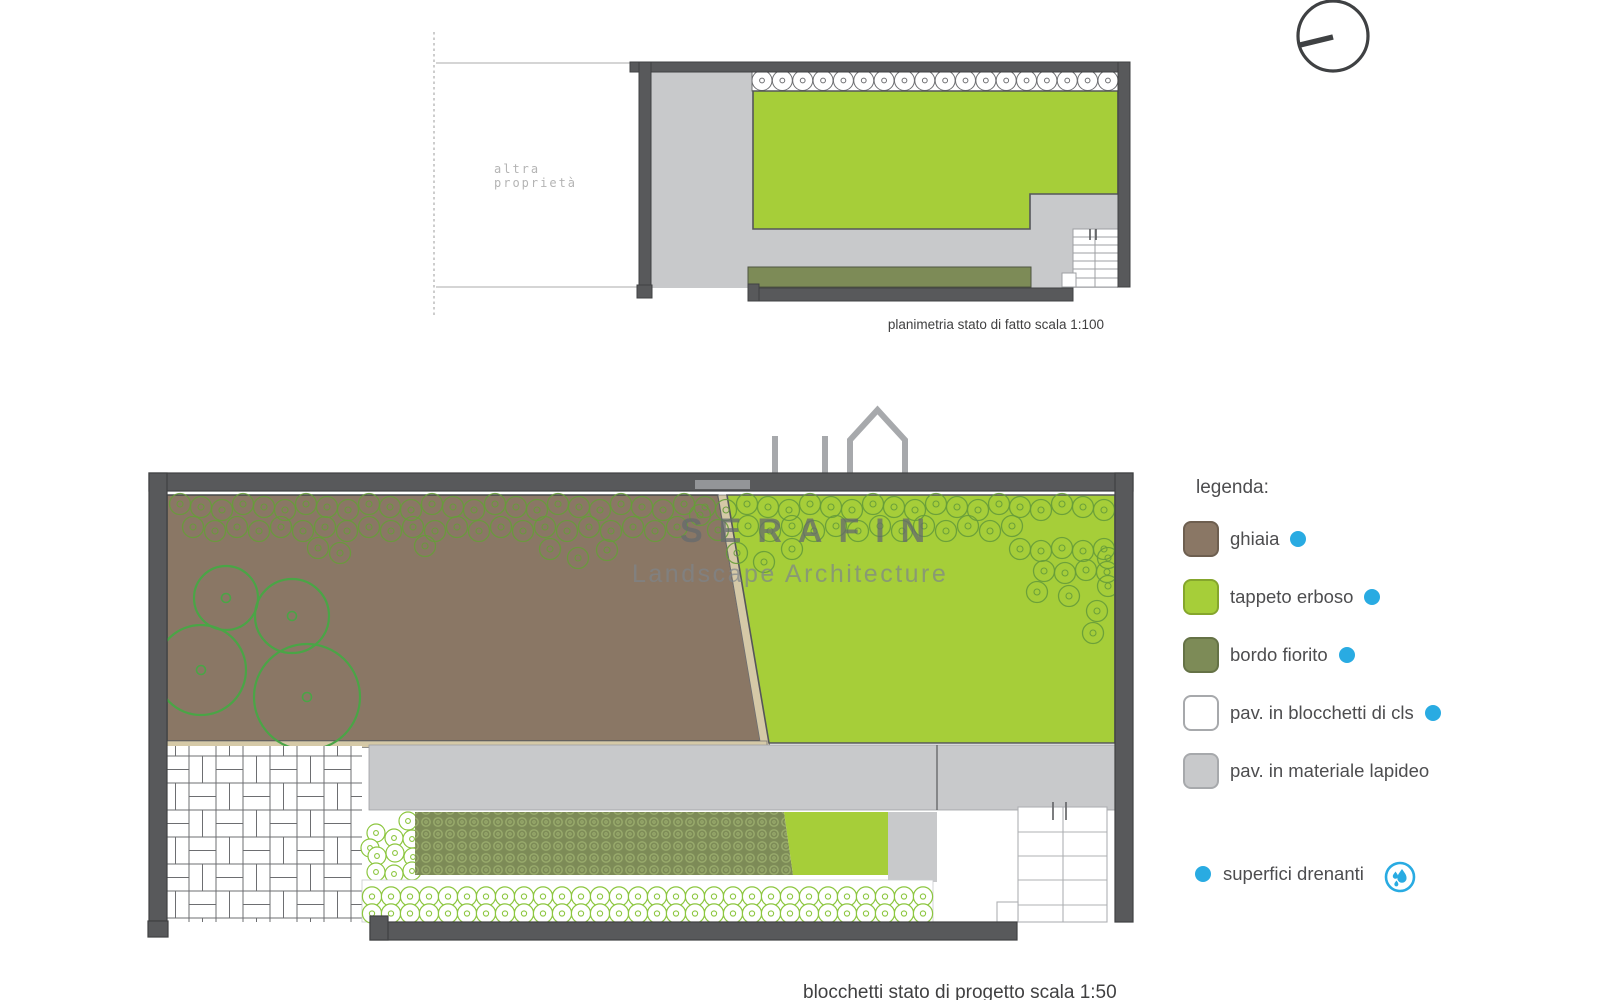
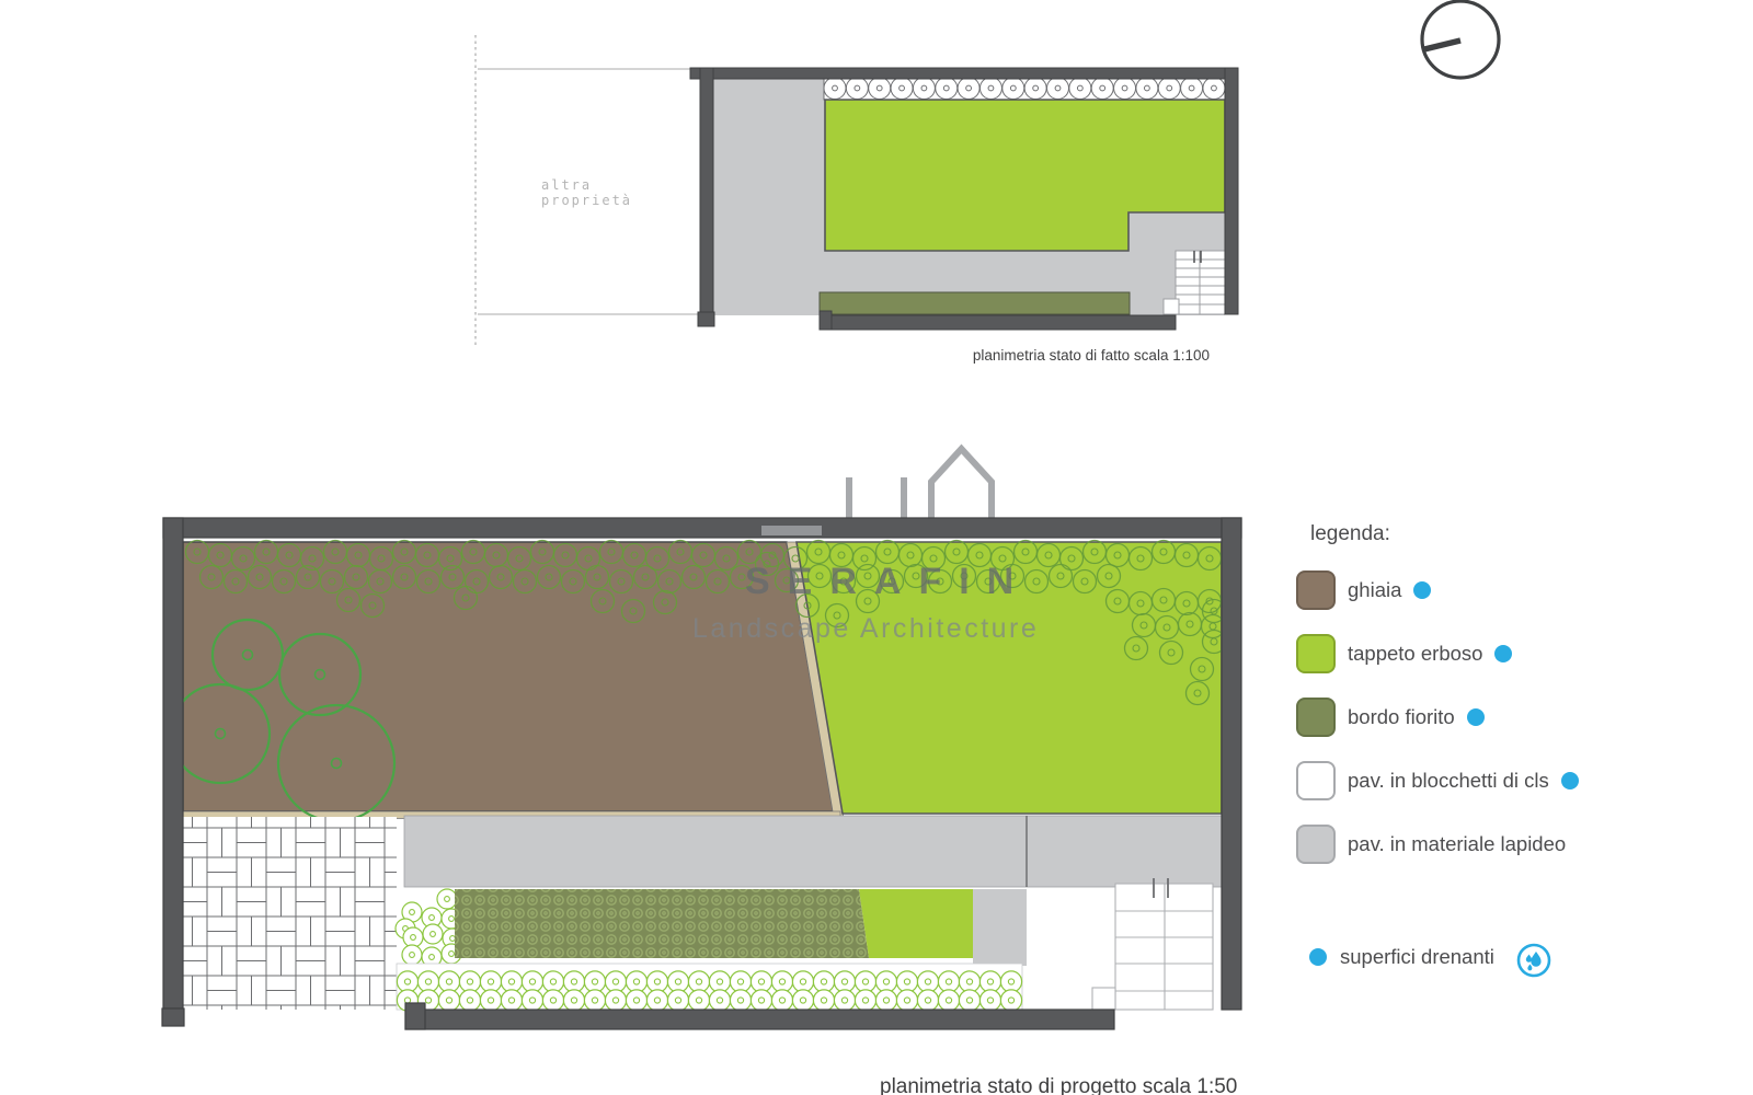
  altra
  proprietà
  planimetria stato di fatto scala 1:100
- blocchetti stato di progetto scala 1:50
+ planimetria stato di progetto scala 1:50
  SERAFIN
  Landscape Architecture
  legenda:
  ghiaia
  tappeto erboso
  bordo fiorito
  pav. in blocchetti di cls
  pav. in materiale lapideo
  superfici drenanti
